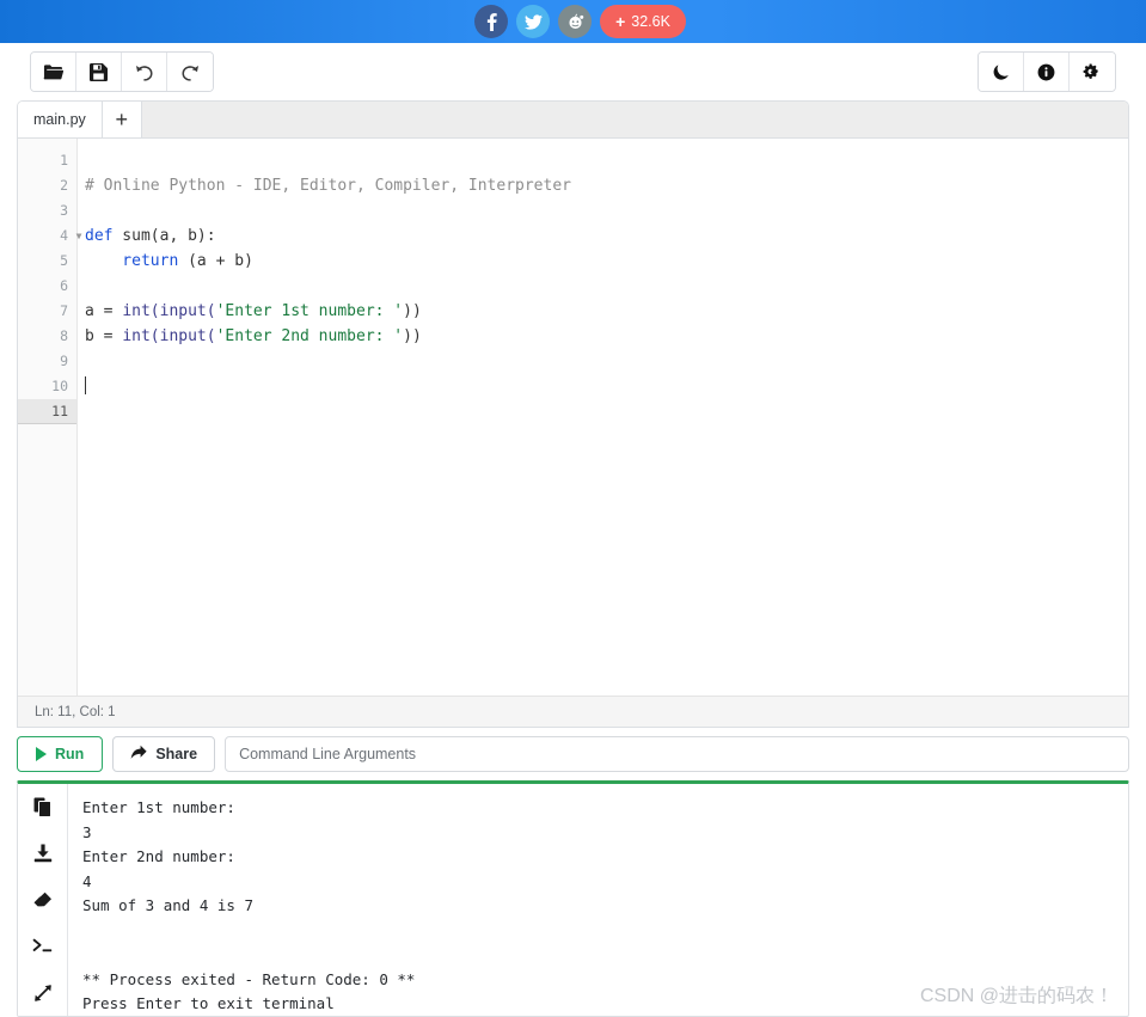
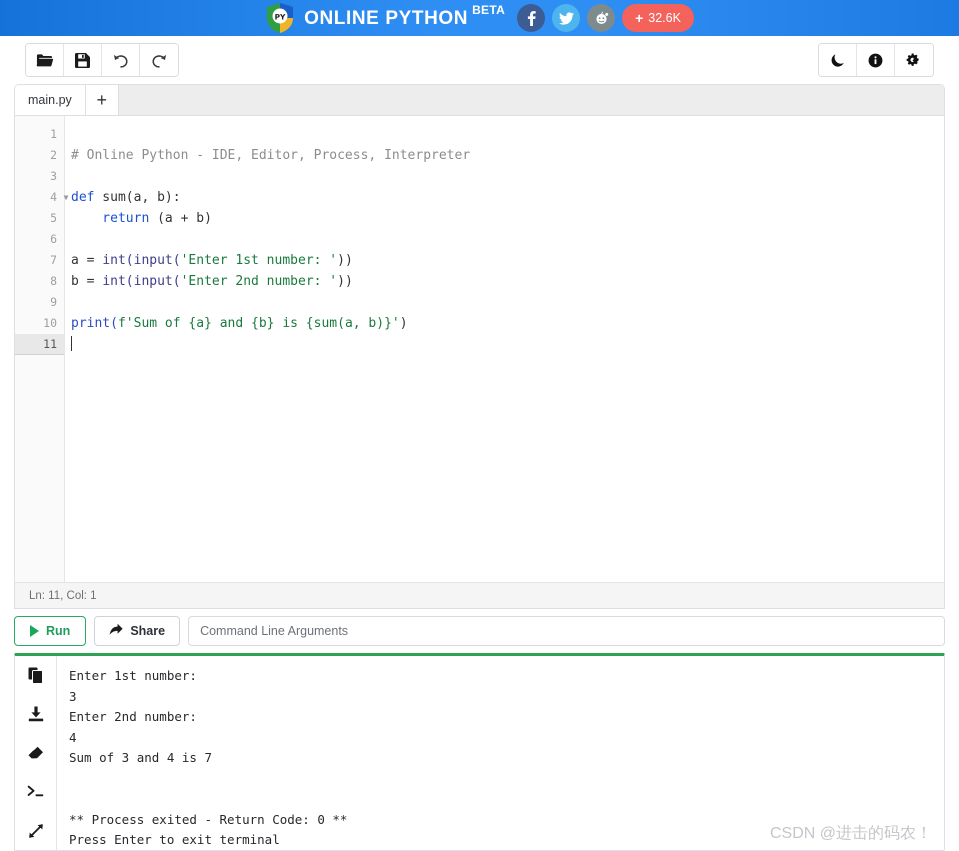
+ PY
+ ONLINE PYTHON
+ BETA
  +
  32.6K
  main.py
  +
  1
  2
  3
  4
  ▼
  5
  6
  7
  8
  9
  10
  11
- # Online Python - IDE, Editor, Compiler, Interpreter
+ # Online Python - IDE, Editor, Process, Interpreter
  def sum(a, b):
  return (a + b)
  a = int(input('Enter 1st number: '))
  b = int(input('Enter 2nd number: '))
+ print(f'Sum of {a} and {b} is {sum(a, b)}')
  Ln: 11, Col: 1
  Run
  Share
  Command Line Arguments
  Enter 1st number:
  3
  Enter 2nd number:
  4
  Sum of 3 and 4 is 7
  ** Process exited - Return Code: 0 **
  Press Enter to exit terminal
  CSDN @进击的码农！
